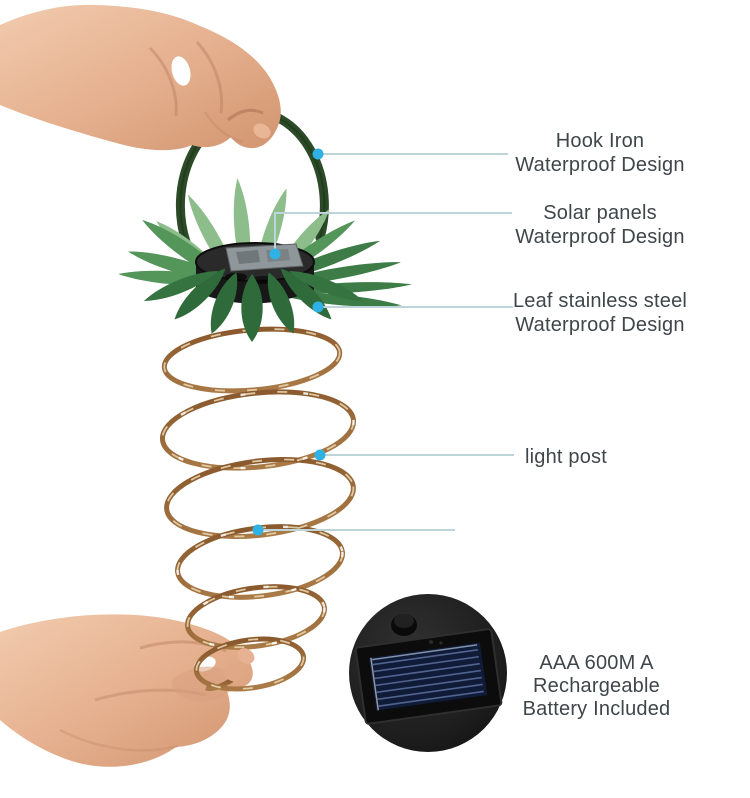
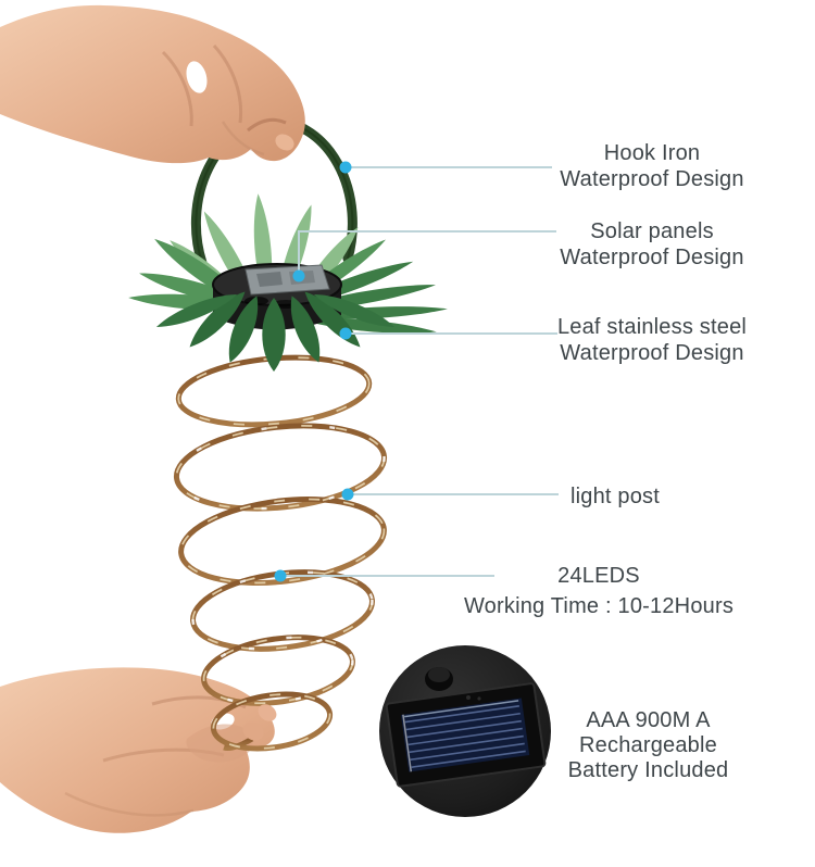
  Hook Iron
  Waterproof Design
  Solar panels
  Waterproof Design
  Leaf stainless steel
  Waterproof Design
  light post
+ 24LEDS
+ Working Time : 10-12Hours
- AAA 600M A
+ AAA 900M A
  Rechargeable
  Battery Included
